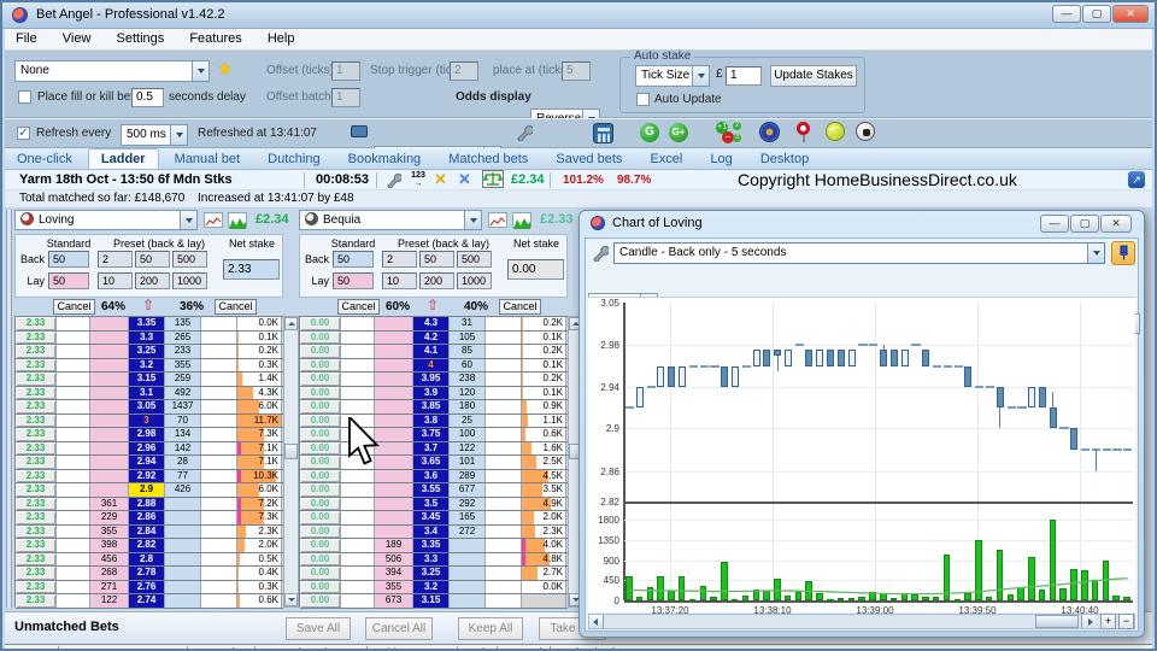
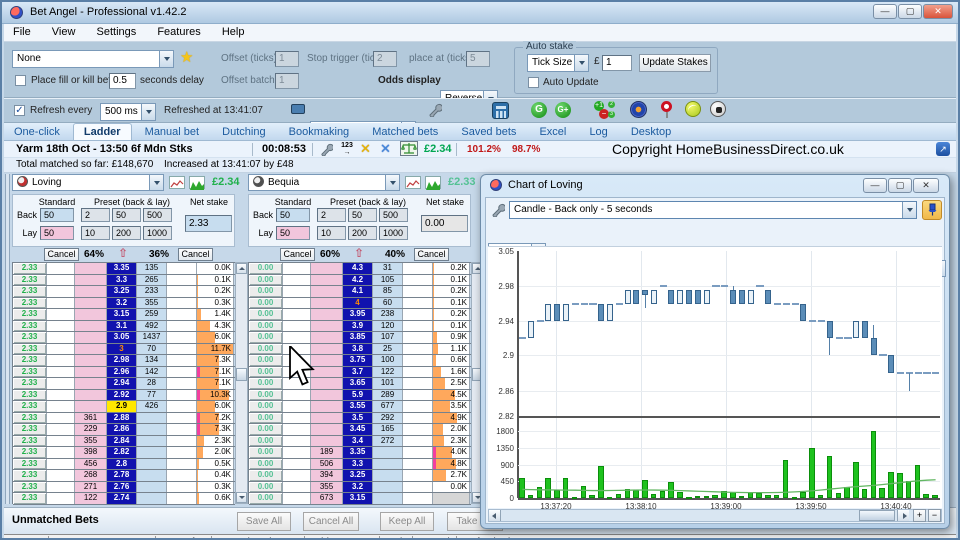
  Bet Angel - Professional v1.42.2
  —
  ▢
  ✕
  File View Settings Features Help
  None
  ★
  Offset (ticks
  1
  Stop trigger (ti
  2
  place at (tick
  5
  Place fill or kill be
  0.5
  seconds delay
  Offset batch
  1
  Odds display
  Auto stake
  Tick Size
  £
  1
  Update Stakes
  Auto Update
  ✓
  Refresh every
  500 ms
  Refreshed at 13:41:07
  G
  G+
  −
  One-click Ladder Manual bet Dutching Bookmaking Matched bets Saved bets Excel Log Desktop
  Yarm 18th Oct - 13:50 6f Mdn Stks
  00:08:53
  ✕
  ✕
  £2.34
  101.2%
  98.7%
  Copyright HomeBusinessDirect.co.uk
  ↗
  Total matched so far: £148,670
  Increased at 13:41:07 by £48
  Loving
  £2.34
  Standard
  Preset (back & lay)
  Net stake
  Back
  Lay
  50
  50
  2
  50
  500
  10
  200
  1000
  2.33
  Cancel
  64%
  ⇧
  36%
  Cancel
  2.33
  3.35
  135
  0.0K
  2.33
  3.3
  265
  0.1K
  2.33
  3.25
  233
  0.2K
  2.33
  3.2
  355
  0.3K
  2.33
  3.15
  259
  1.4K
  2.33
  3.1
  492
  4.3K
  2.33
  3.05
  1437
  6.0K
  2.33
  3
  70
  11.7K
  2.33
  2.98
  134
  7.3K
  2.33
  2.96
  142
  7.1K
  2.33
  2.94
  28
  7.1K
  2.33
  2.92
  77
  10.3K
  2.33
  2.9
  426
  6.0K
  2.33
  361
  2.88
  7.2K
  2.33
  229
  2.86
  7.3K
  2.33
  355
  2.84
  2.3K
  2.33
  398
  2.82
  2.0K
  2.33
  456
  2.8
  0.5K
  2.33
  268
  2.78
  0.4K
  2.33
  271
  2.76
  0.3K
  2.33
  122
  2.74
  0.6K
  Bequia
  £2.33
  Standard
  Preset (back & lay)
  Net stake
  Back
  Lay
  50
  50
  2
  50
  500
  10
  200
  1000
  0.00
  Cancel
  60%
  ⇧
  40%
  Cancel
  0.00
  4.3
  31
  0.2K
  0.00
  4.2
  105
  0.1K
  0.00
  4.1
  85
  0.2K
  0.00
  4
  60
  0.1K
  0.00
  3.95
  238
  0.2K
  0.00
  3.9
  120
  0.1K
  0.00
  3.85
- 180
+ 107
  0.9K
  0.00
  3.8
  25
  1.1K
  0.00
  3.75
  100
  0.6K
  0.00
  3.7
  122
  1.6K
  0.00
  3.65
  101
  2.5K
  0.00
- 3.6
+ 5.9
  289
  4.5K
  0.00
  3.55
  677
  3.5K
  0.00
  3.5
  292
  4.9K
  0.00
  3.45
  165
  2.0K
  0.00
  3.4
  272
  2.3K
  0.00
  189
  3.35
  4.0K
  0.00
  506
  3.3
  4.8K
  0.00
  394
  3.25
  2.7K
  0.00
  355
  3.2
  0.0K
  0.00
  673
  3.15
  Unmatched Bets
  Save All
  Cancel All
  Keep All
  Chart of Loving
  —
  ▢
  ✕
  Candle - Back only - 5 seconds
  13:37:20
  13:38:10
  13:39:00
  13:39:50
  13:40:40
  3.05
  2.98
  2.94
  2.9
  2.86
  2.82
  1800
  1350
  900
  450
  0
  +
  −
